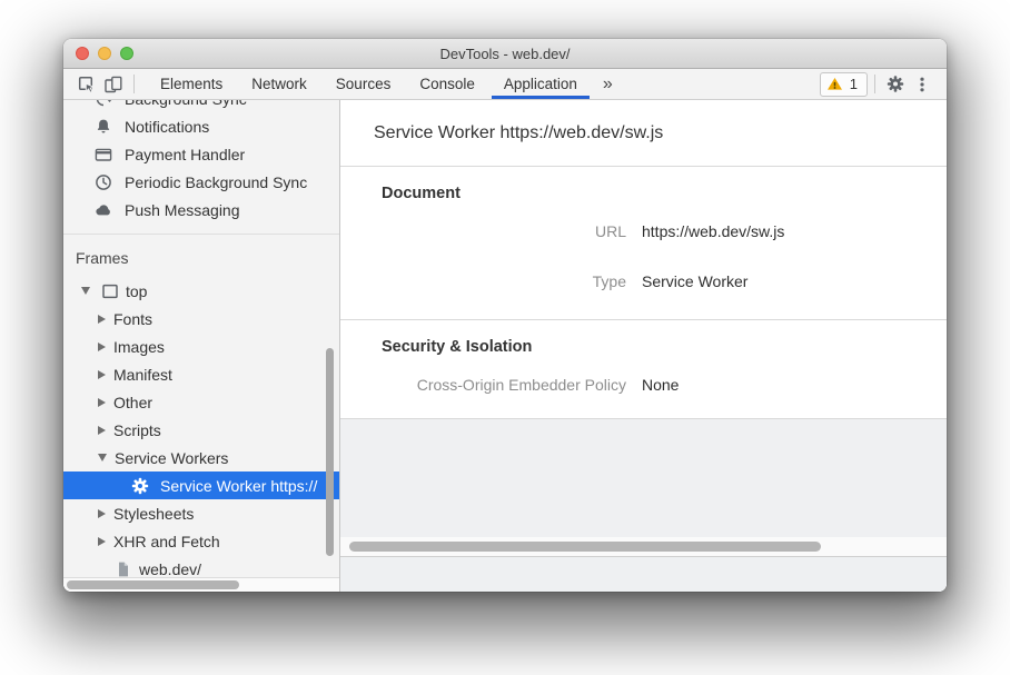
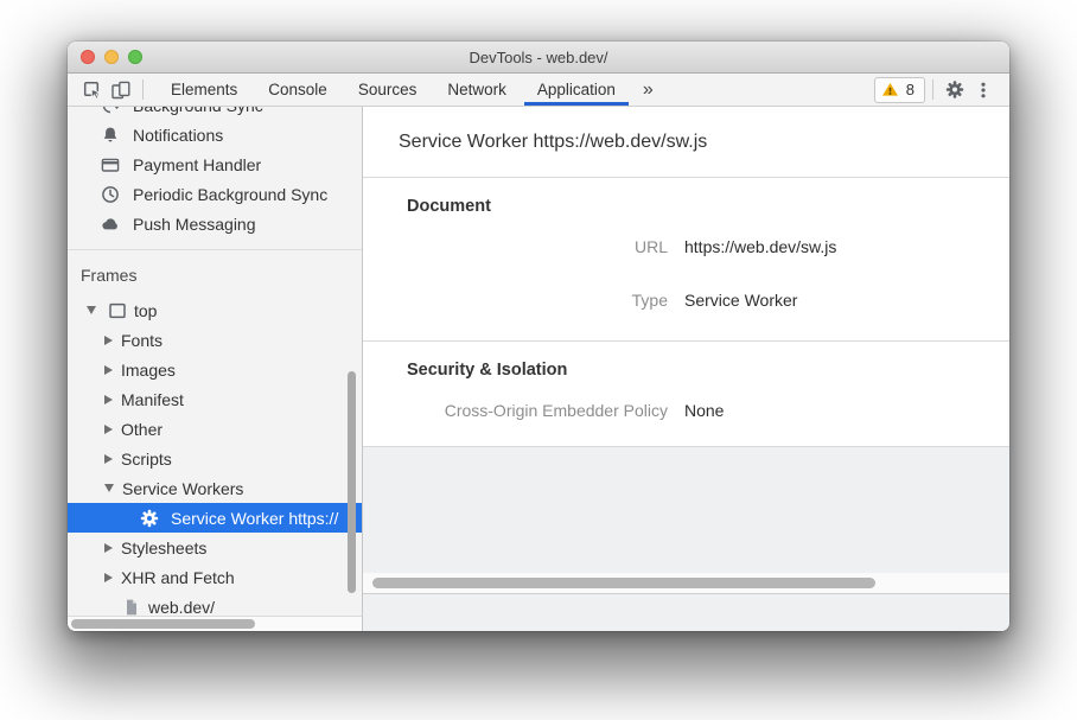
  DevTools - web.dev/
  Elements
- Network
+ Console
  Sources
- Console
+ Network
  Application
  »
- 1
+ 8
  Notifications
  Payment Handler
  Periodic Background Sync
  Push Messaging
  Frames
  top
  Fonts
  Images
  Manifest
  Other
  Scripts
  Service Workers
  Service Worker https://
  Stylesheets
  XHR and Fetch
  web.dev/
  Service Worker https://web.dev/sw.js
  Document
  URL
  https://web.dev/sw.js
  Type
  Service Worker
  Security & Isolation
  Cross-Origin Embedder Policy
  None
